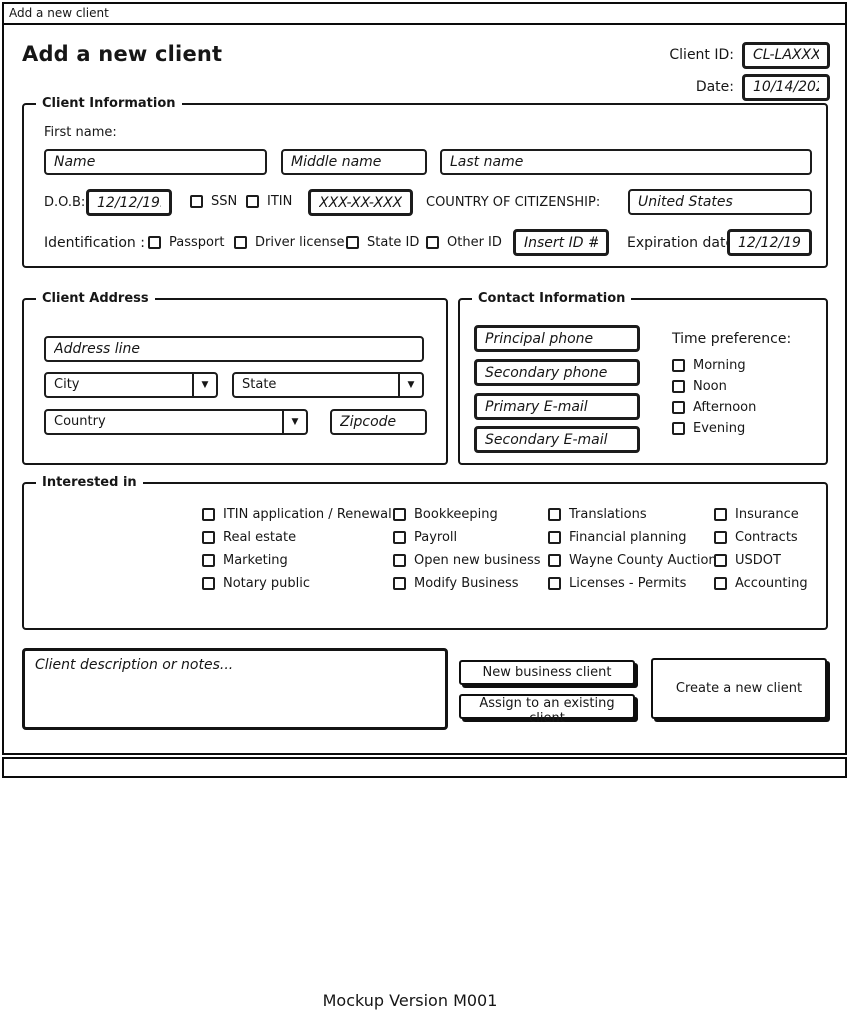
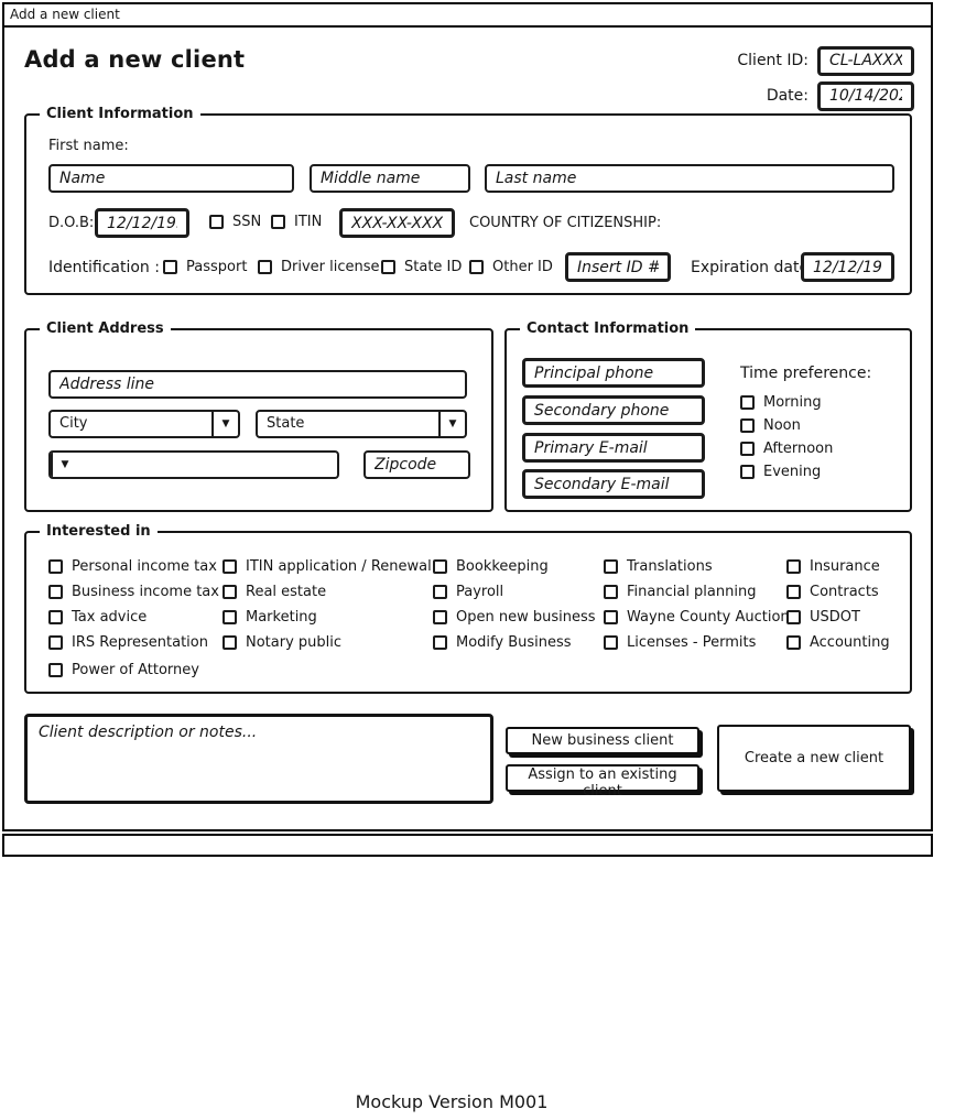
  Add a new client
  Add a new client
  Client ID:
  CL-LAXXX
  Date:
  10/14/20
  Client Information
  First name:
  Name
  Middle name
  Last name
  D.O.B:
  12/12/19
  SSN
  ITIN
  XXX-XX-XXX
  COUNTRY OF CITIZENSHIP:
- United States
  Identification :
  Passport
  Driver license
  State ID
  Other ID
  Insert ID #
  Expiration dat
  12/12/19
  Client Address
  Address line
  City
  ▼
  State
  ▼
- Country
  ▼
  Zipcode
  Contact Information
  Principal phone
  Secondary phone
  Primary E-mail
  Secondary E-mail
  Time preference:
  Morning
  Noon
  Afternoon
  Evening
  Interested in
+ Personal income tax
+ Business income tax
+ Tax advice
+ IRS Representation
+ Power of Attorney
  ITIN application / Renewal
  Real estate
  Marketing
  Notary public
  Bookkeeping
  Payroll
  Open new business
  Modify Business
  Translations
  Financial planning
  Wayne County Auction
  Licenses - Permits
  Insurance
  Contracts
  USDOT
  Accounting
  Client description or notes...
  New business client
  Assign to an existing client
  Create a new client
  Mockup Version M001
